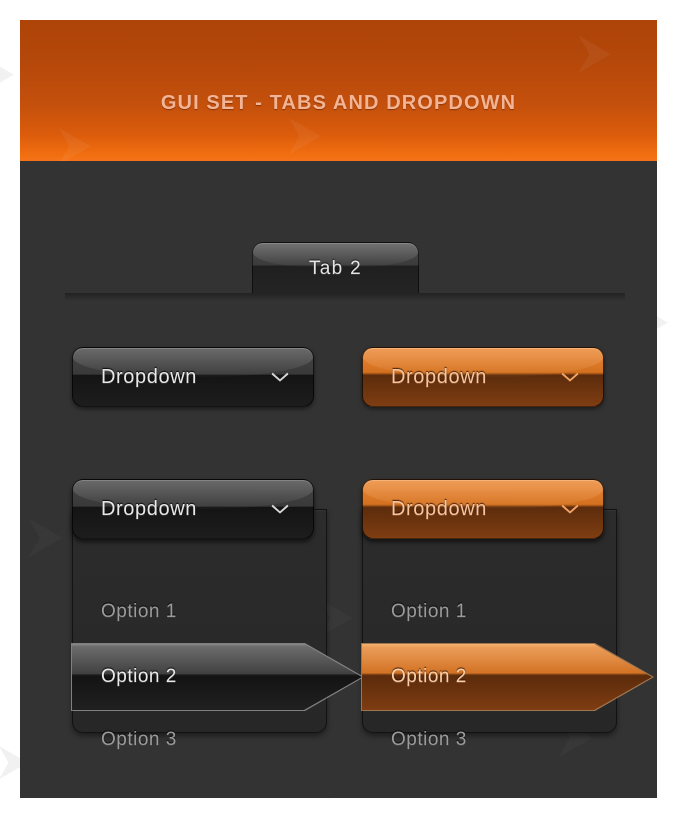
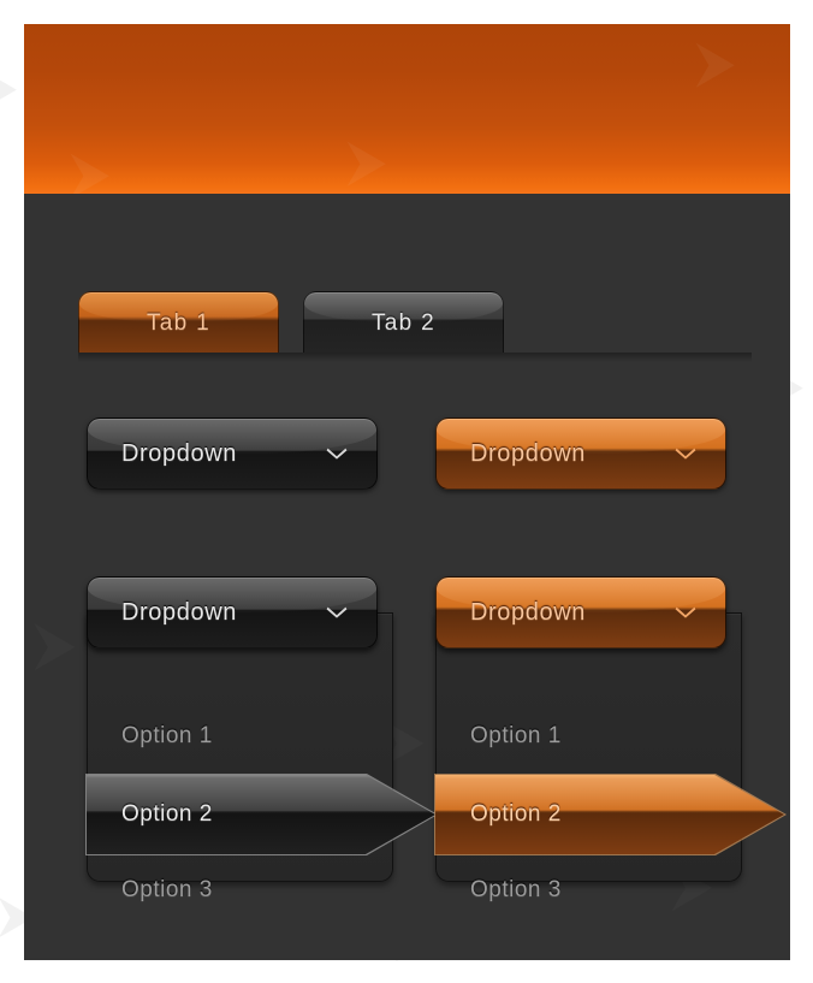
  ⮞
  ⮞
  ⮞
- GUI SET - TABS AND DROPDOWN
  ⮞
  ⮞
+ Tab 1
  Tab 2
  Dropdown
  Dropdown
  Option 1
  Option 2
  Option 3
  Dropdown
  Option 1
  Option 2
  Option 3
  Dropdown
